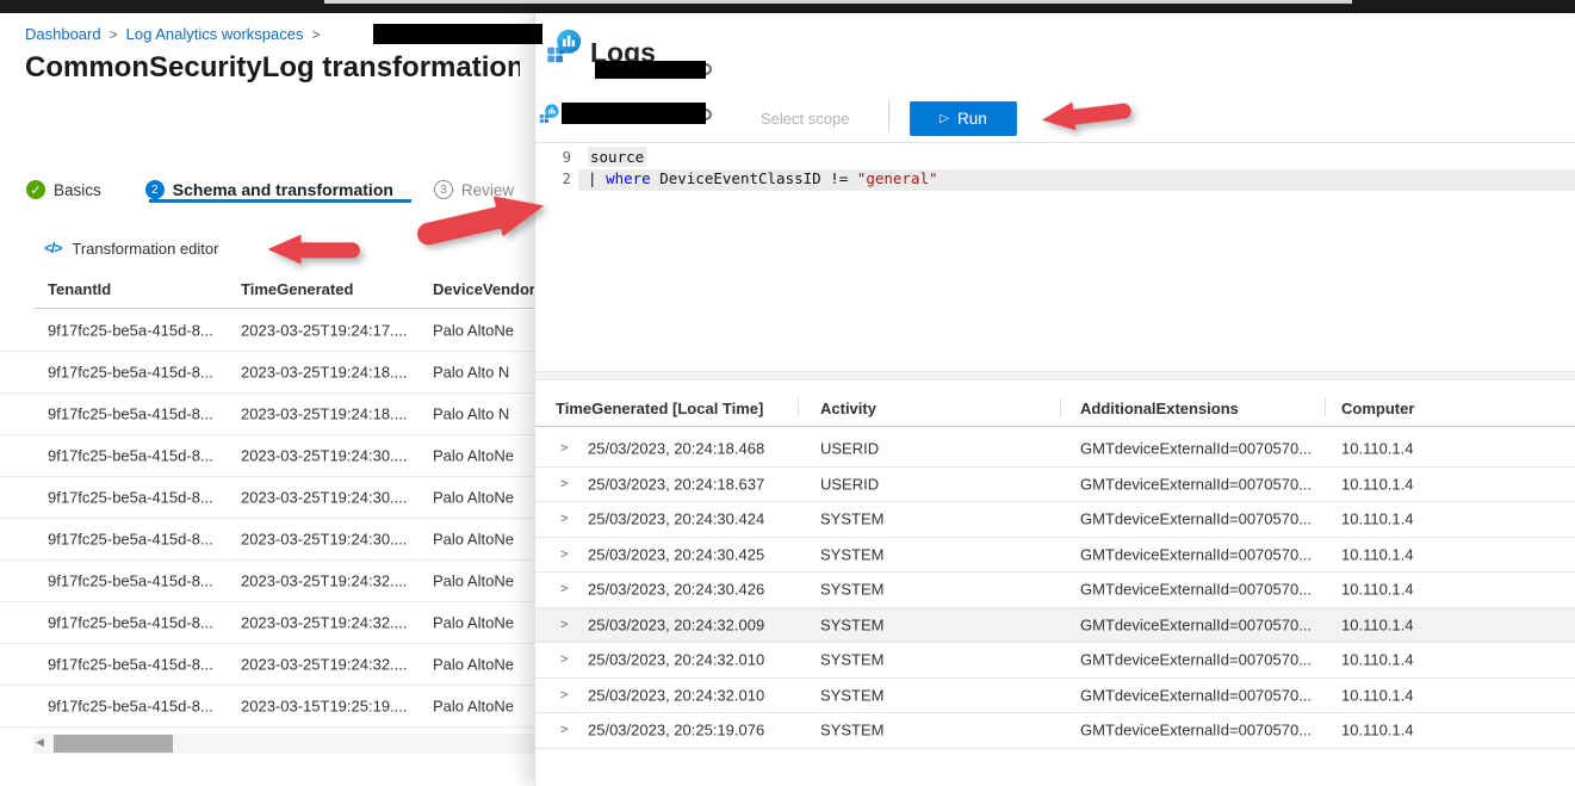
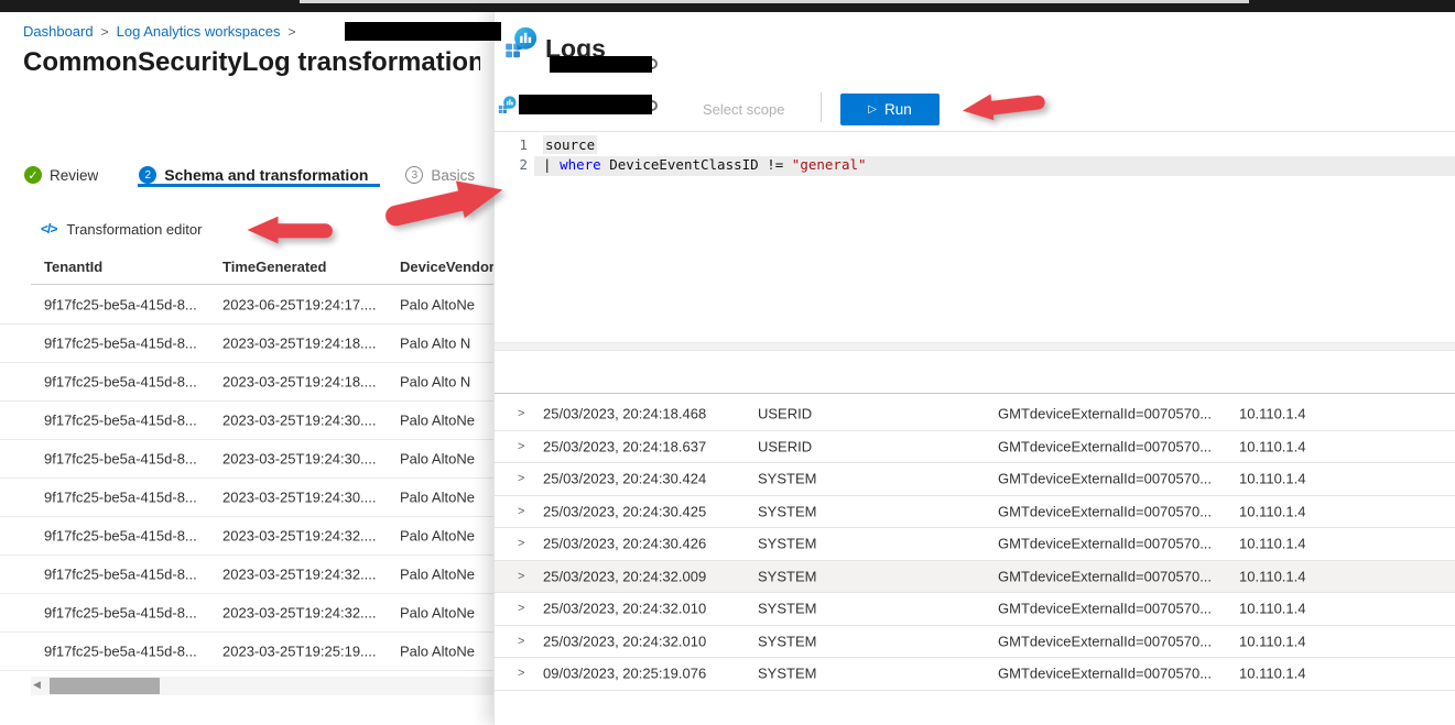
  Dashboard > Log Analytics workspaces >
  CommonSecurityLog transformation
  ✓
- Basics
+ Review
  2
  Schema and transformation
  3
- Review
+ Basics
  </>
  Transformation editor
  TenantId
  TimeGenerated
  DeviceVendor
  9f17fc25-be5a-415d-8...
- 2023-03-25T19:24:17....
+ 2023-06-25T19:24:17....
  Palo AltoNe
  9f17fc25-be5a-415d-8...
  2023-03-25T19:24:18....
  Palo Alto N
  9f17fc25-be5a-415d-8...
  2023-03-25T19:24:18....
  Palo Alto N
  9f17fc25-be5a-415d-8...
  2023-03-25T19:24:30....
  Palo AltoNe
  9f17fc25-be5a-415d-8...
  2023-03-25T19:24:30....
  Palo AltoNe
  9f17fc25-be5a-415d-8...
  2023-03-25T19:24:30....
  Palo AltoNe
  9f17fc25-be5a-415d-8...
  2023-03-25T19:24:32....
  Palo AltoNe
  9f17fc25-be5a-415d-8...
  2023-03-25T19:24:32....
  Palo AltoNe
  9f17fc25-be5a-415d-8...
  2023-03-25T19:24:32....
  Palo AltoNe
  9f17fc25-be5a-415d-8...
- 2023-03-15T19:25:19....
+ 2023-03-25T19:25:19....
  Palo AltoNe
  ◀
  Logs
  Select scope
  ▷
  Run
- 9
+ 1
  2
  source
  | where DeviceEventClassID != "general"
- TimeGenerated [Local Time]
- Activity
- AdditionalExtensions
- Computer
  >
  25/03/2023, 20:24:18.468
  USERID
  GMTdeviceExternalId=0070570...
  10.110.1.4
  >
  25/03/2023, 20:24:18.637
  USERID
  GMTdeviceExternalId=0070570...
  10.110.1.4
  >
  25/03/2023, 20:24:30.424
  SYSTEM
  GMTdeviceExternalId=0070570...
  10.110.1.4
  >
  25/03/2023, 20:24:30.425
  SYSTEM
  GMTdeviceExternalId=0070570...
  10.110.1.4
  >
  25/03/2023, 20:24:30.426
  SYSTEM
  GMTdeviceExternalId=0070570...
  10.110.1.4
  >
  25/03/2023, 20:24:32.009
  SYSTEM
  GMTdeviceExternalId=0070570...
  10.110.1.4
  >
  25/03/2023, 20:24:32.010
  SYSTEM
  GMTdeviceExternalId=0070570...
  10.110.1.4
  >
  25/03/2023, 20:24:32.010
  SYSTEM
  GMTdeviceExternalId=0070570...
  10.110.1.4
  >
- 25/03/2023, 20:25:19.076
+ 09/03/2023, 20:25:19.076
  SYSTEM
  GMTdeviceExternalId=0070570...
  10.110.1.4
